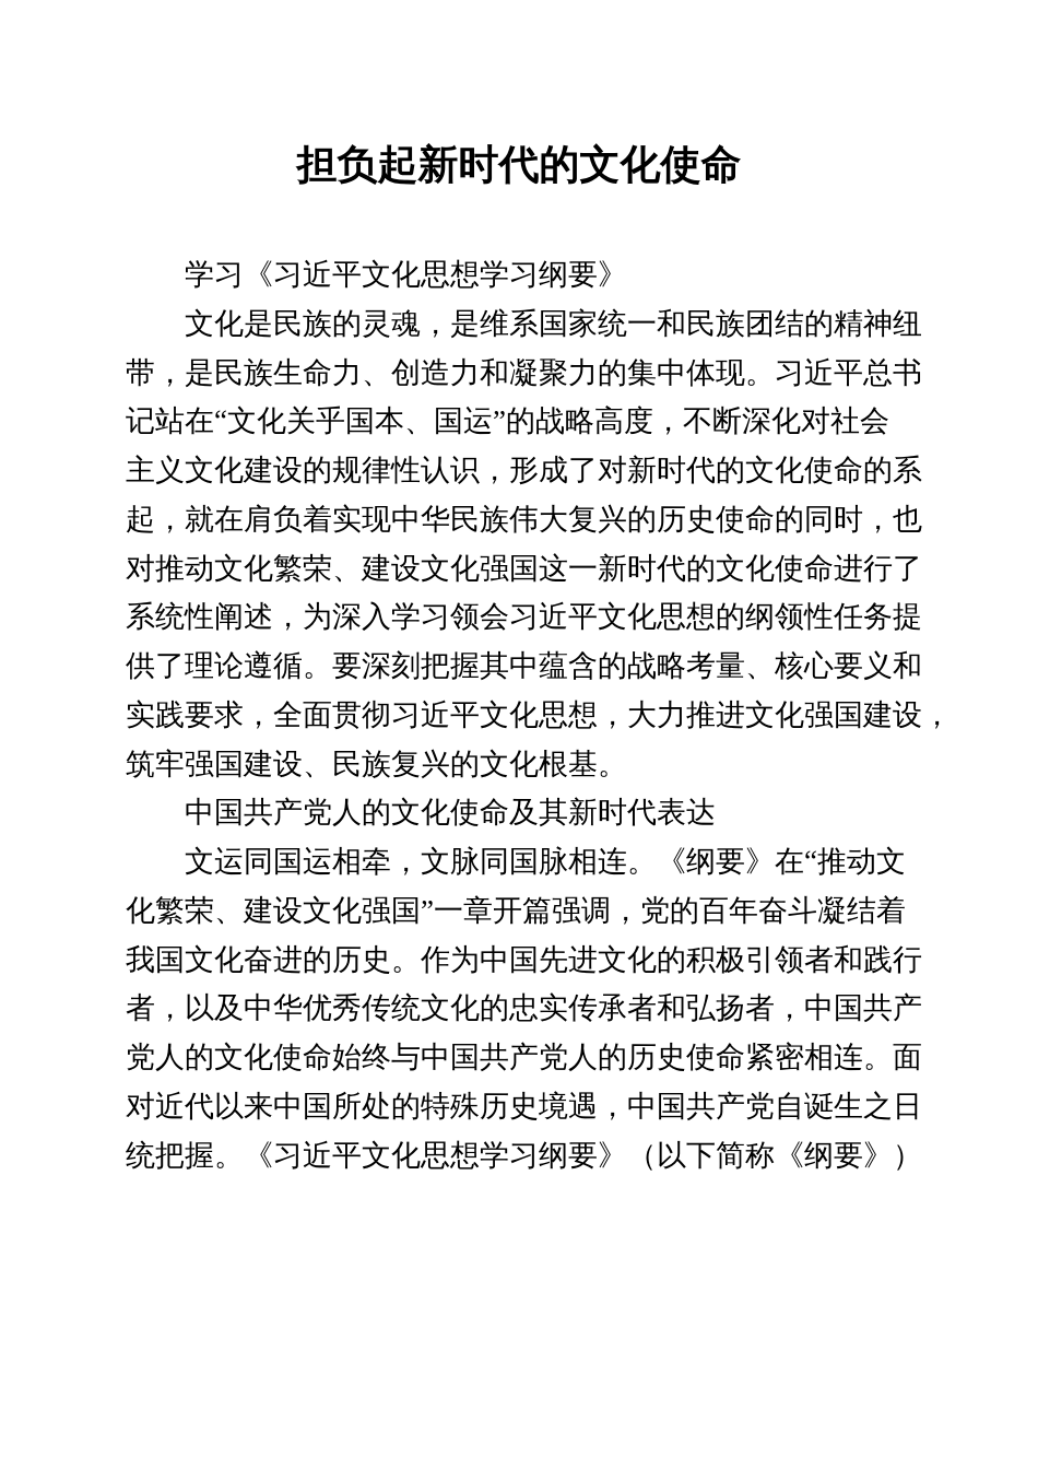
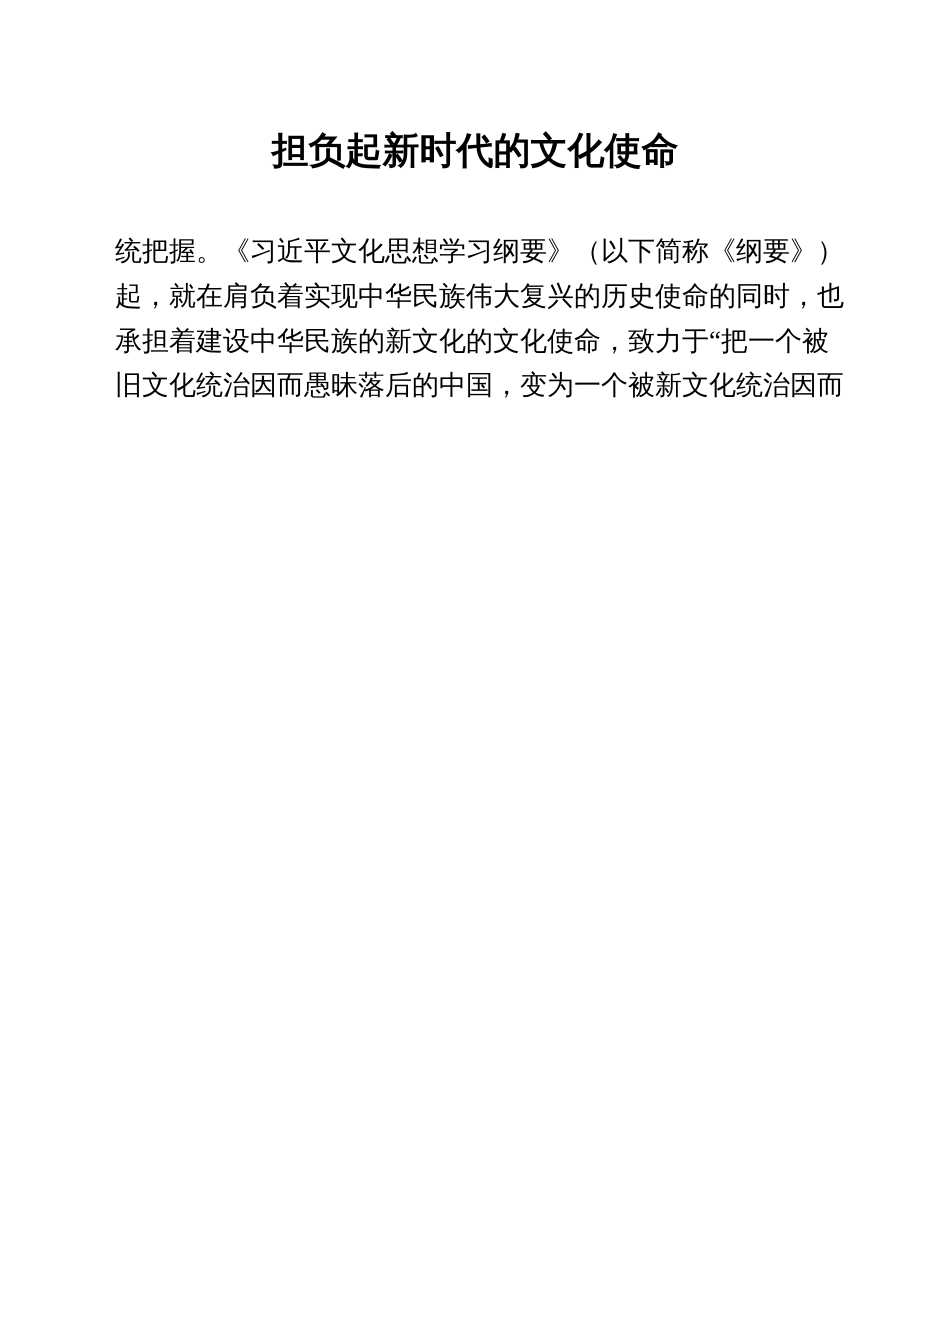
  担负起新时代的文化使命
- 学习《习近平文化思想学习纲要》
- 文化是民族的灵魂，是维系国家统一和民族团结的精神纽
- 带，是民族生命力、创造力和凝聚力的集中体现。习近平总书
- 记站在“文化关乎国本、国运”的战略高度，不断深化对社会
- 主义文化建设的规律性认识，形成了对新时代的文化使命的系
- 起，就在肩负着实现中华民族伟大复兴的历史使命的同时，也
+ 统把握。《习近平文化思想学习纲要》（以下简称《纲要》）
- 对推动文化繁荣、建设文化强国这一新时代的文化使命进行了
- 系统性阐述，为深入学习领会习近平文化思想的纲领性任务提
- 供了理论遵循。要深刻把握其中蕴含的战略考量、核心要义和
- 实践要求，全面贯彻习近平文化思想，大力推进文化强国建设，
- 筑牢强国建设、民族复兴的文化根基。
- 中国共产党人的文化使命及其新时代表达
- 文运同国运相牵，文脉同国脉相连。《纲要》在“推动文
- 化繁荣、建设文化强国”一章开篇强调，党的百年奋斗凝结着
- 我国文化奋进的历史。作为中国先进文化的积极引领者和践行
- 者，以及中华优秀传统文化的忠实传承者和弘扬者，中国共产
- 党人的文化使命始终与中国共产党人的历史使命紧密相连。面
- 对近代以来中国所处的特殊历史境遇，中国共产党自诞生之日
- 统把握。《习近平文化思想学习纲要》（以下简称《纲要》）
+ 起，就在肩负着实现中华民族伟大复兴的历史使命的同时，也
+ 承担着建设中华民族的新文化的文化使命，致力于“把一个被
+ 旧文化统治因而愚昧落后的中国，变为一个被新文化统治因而
